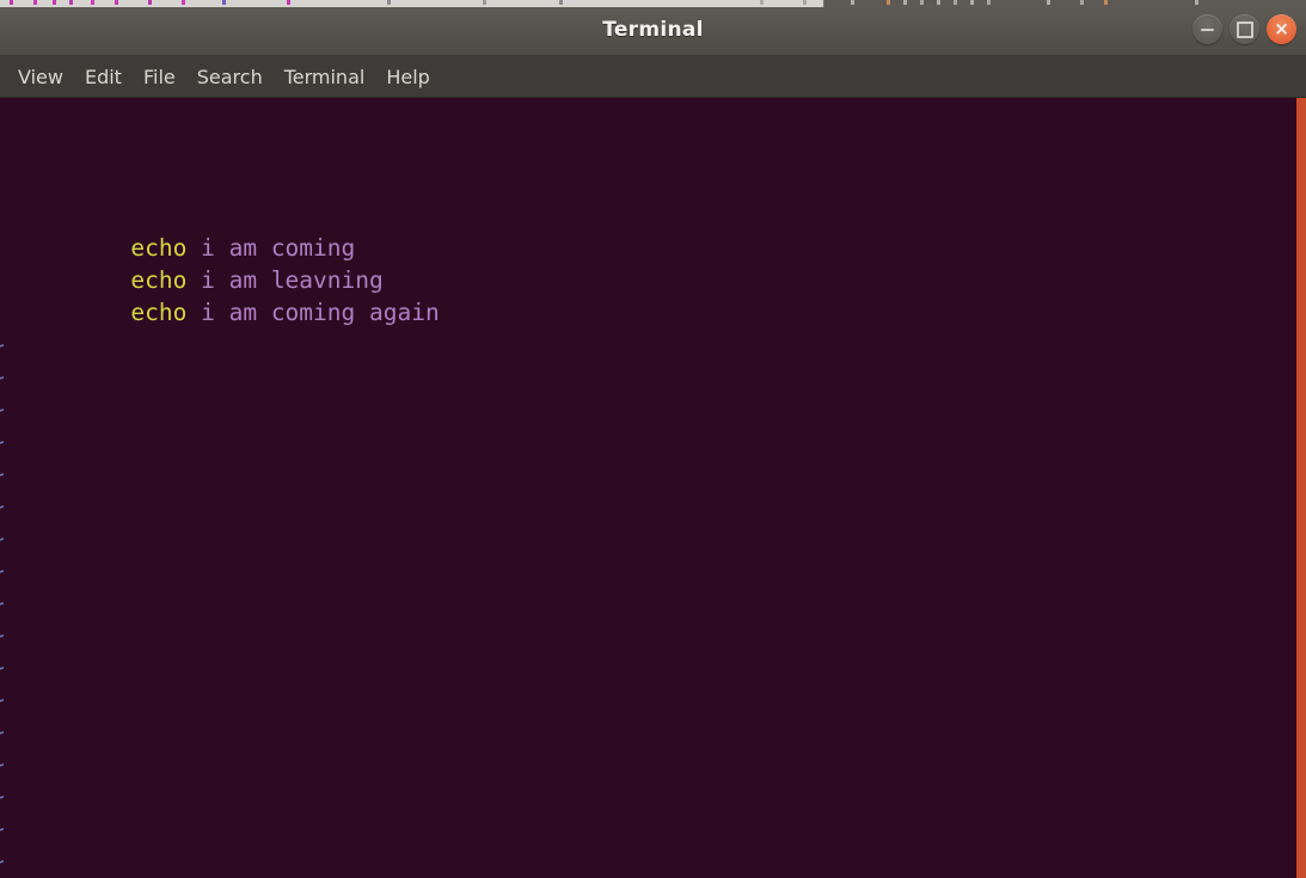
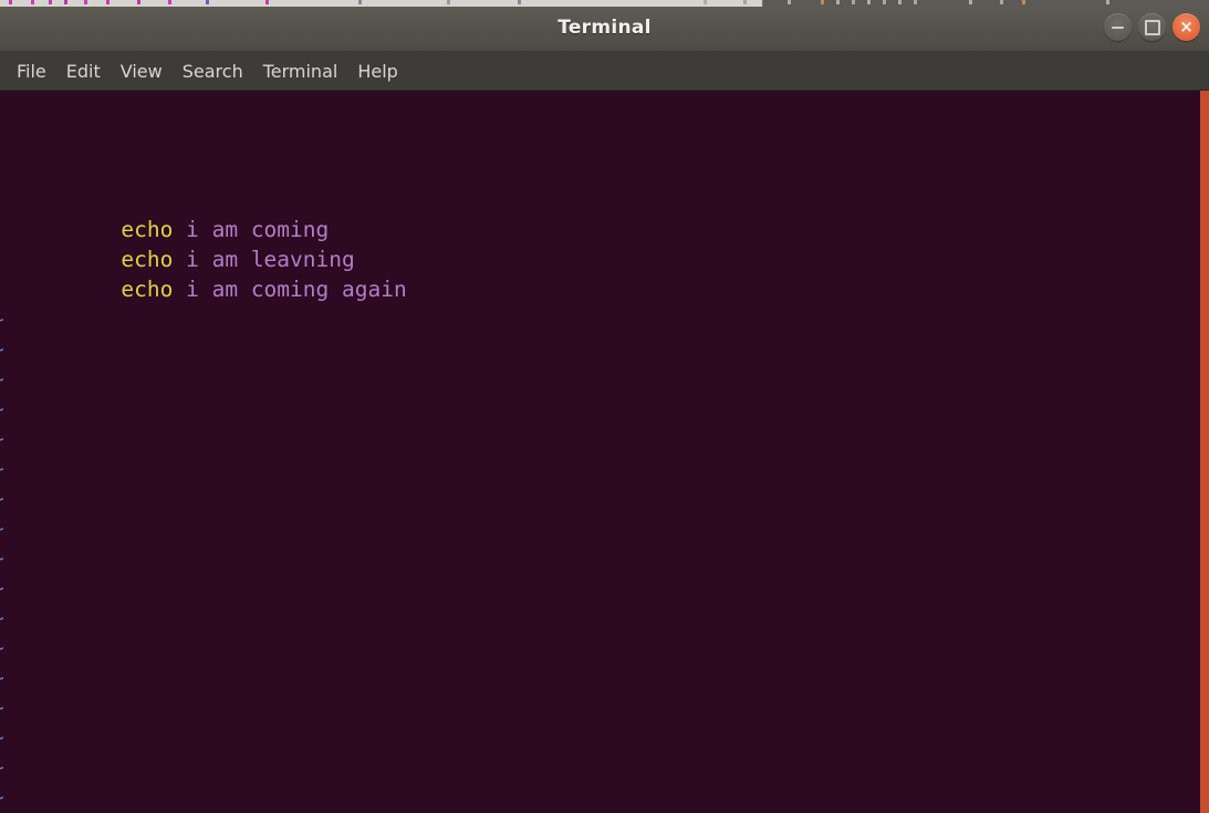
  Terminal
  ×
- View
+ File
  Edit
- File
+ View
  Search
  Terminal
  Help
  echo i am coming
  echo i am leavning
  echo i am coming again
